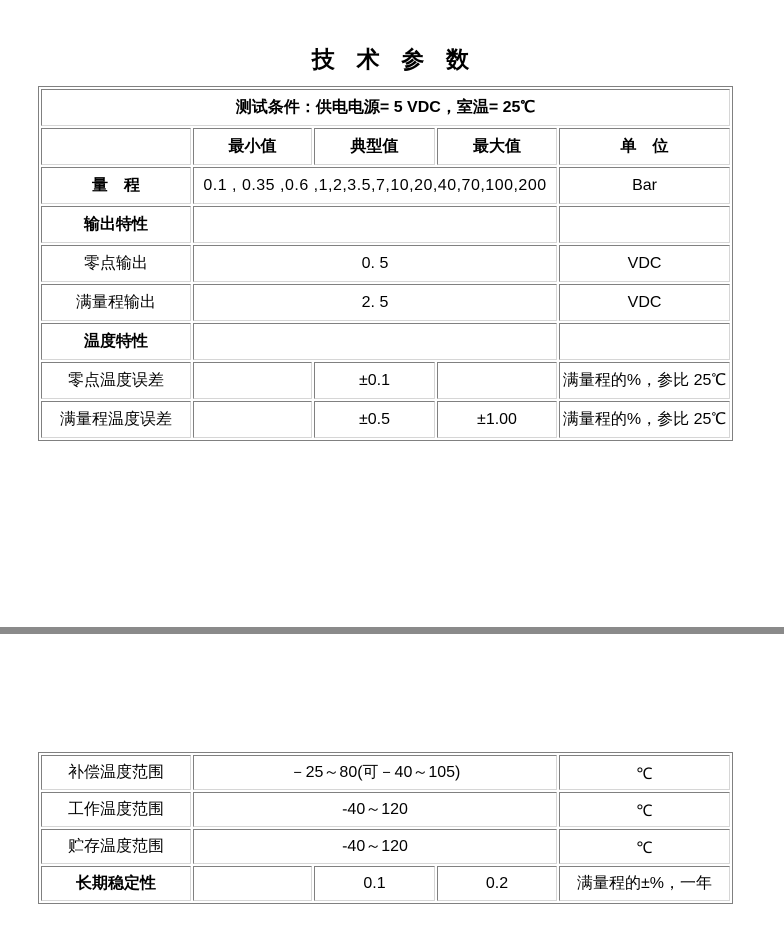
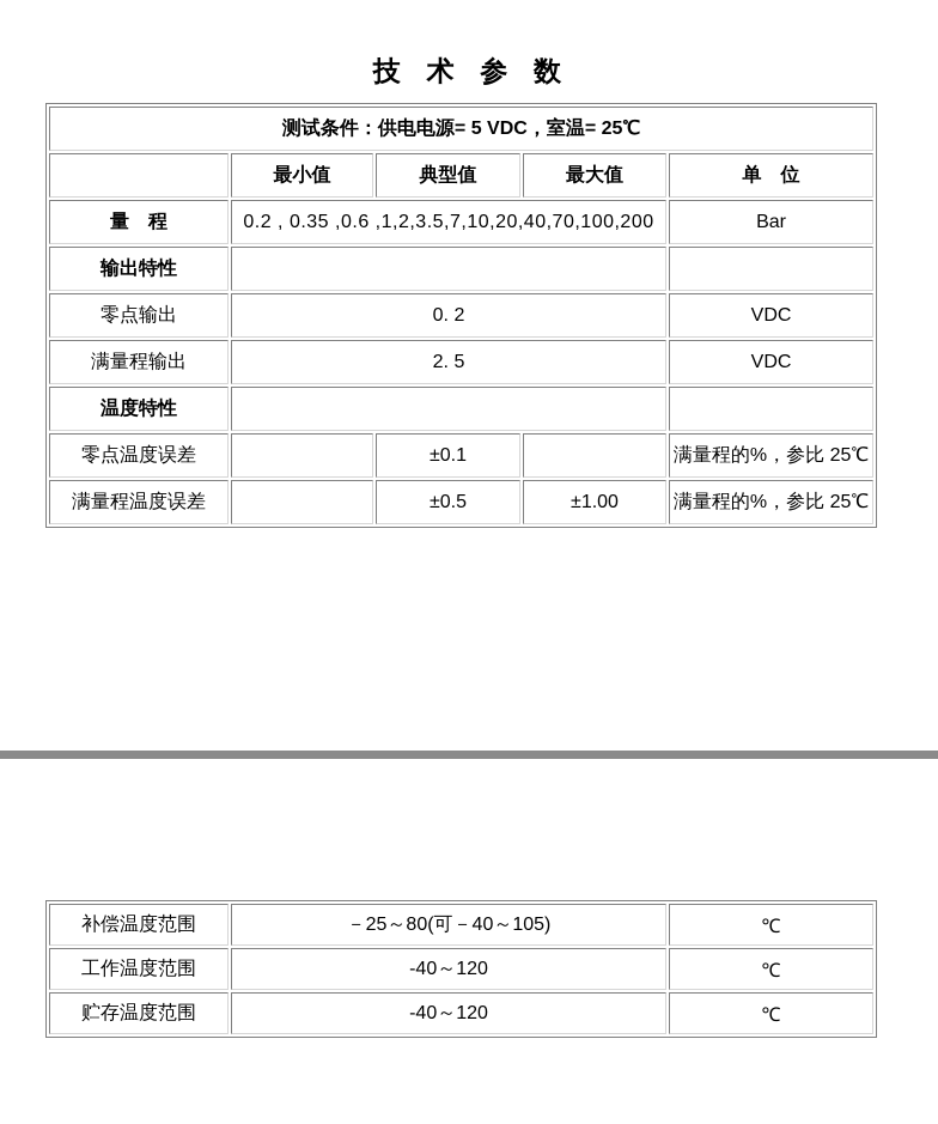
  技 术 参 数
  测试条件：供电电源= 5 VDC，室温= 25℃
  	最小值	典型值	最大值	单 位
- 量 程	0.1 , 0.35 ,0.6 ,1,2,3.5,7,10,20,40,70,100,200	Bar
+ 量 程	0.2 , 0.35 ,0.6 ,1,2,3.5,7,10,20,40,70,100,200	Bar
  输出特性
- 零点输出	0. 5	VDC
+ 零点输出	0. 2	VDC
  满量程输出	2. 5	VDC
  温度特性
  零点温度误差		±0.1		满量程的%，参比 25℃
  满量程温度误差		±0.5	±1.00	满量程的%，参比 25℃
  补偿温度范围	－25～80(可－40～105)	℃
  工作温度范围	-40～120	℃
  贮存温度范围	-40～120	℃
- 长期稳定性		0.1	0.2	满量程的±%，一年
